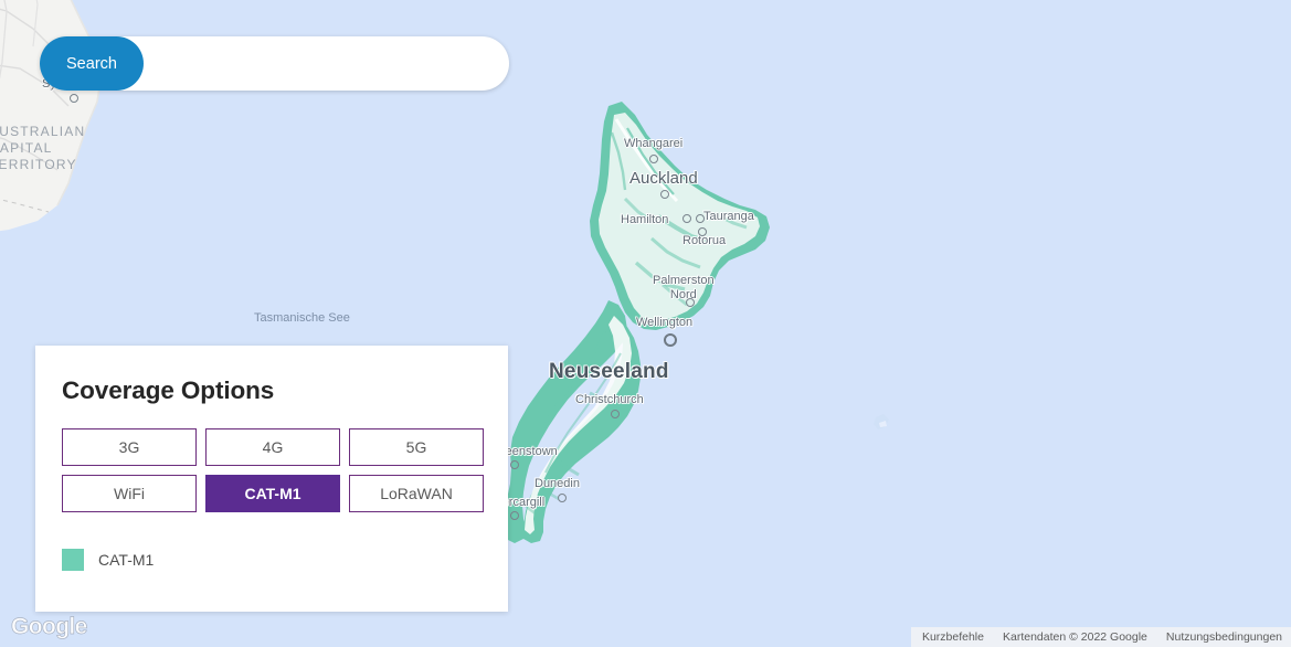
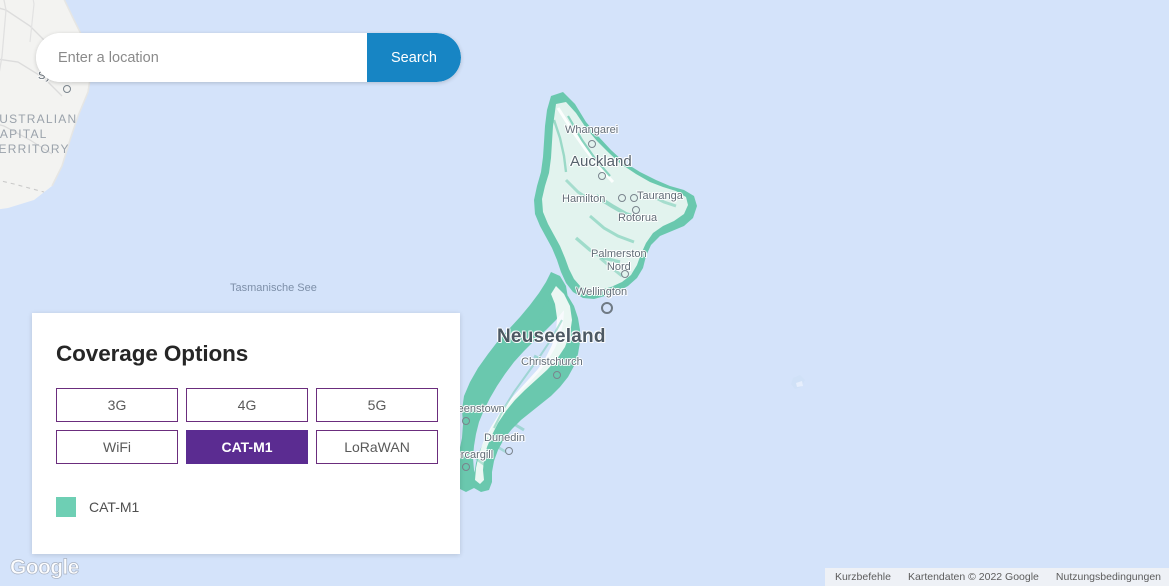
  USTRALIAN
  APITAL
  ERRITORY
  Tasmanische See
  Whangarei
  Auckland
  Hamilton
  Tauranga
  Rotorua
  Palmerston
  Nord
  Wellington
  Neuseeland
  Christchurch
  eenstown
  Dunedin
+ Enter a location
  Search
  Coverage Options
  3G
  4G
  5G
  WiFi
  CAT-M1
  LoRaWAN
  CAT-M1
  Google
  Kurzbefehle
  Kartendaten © 2022 Google
  Nutzungsbedingungen
